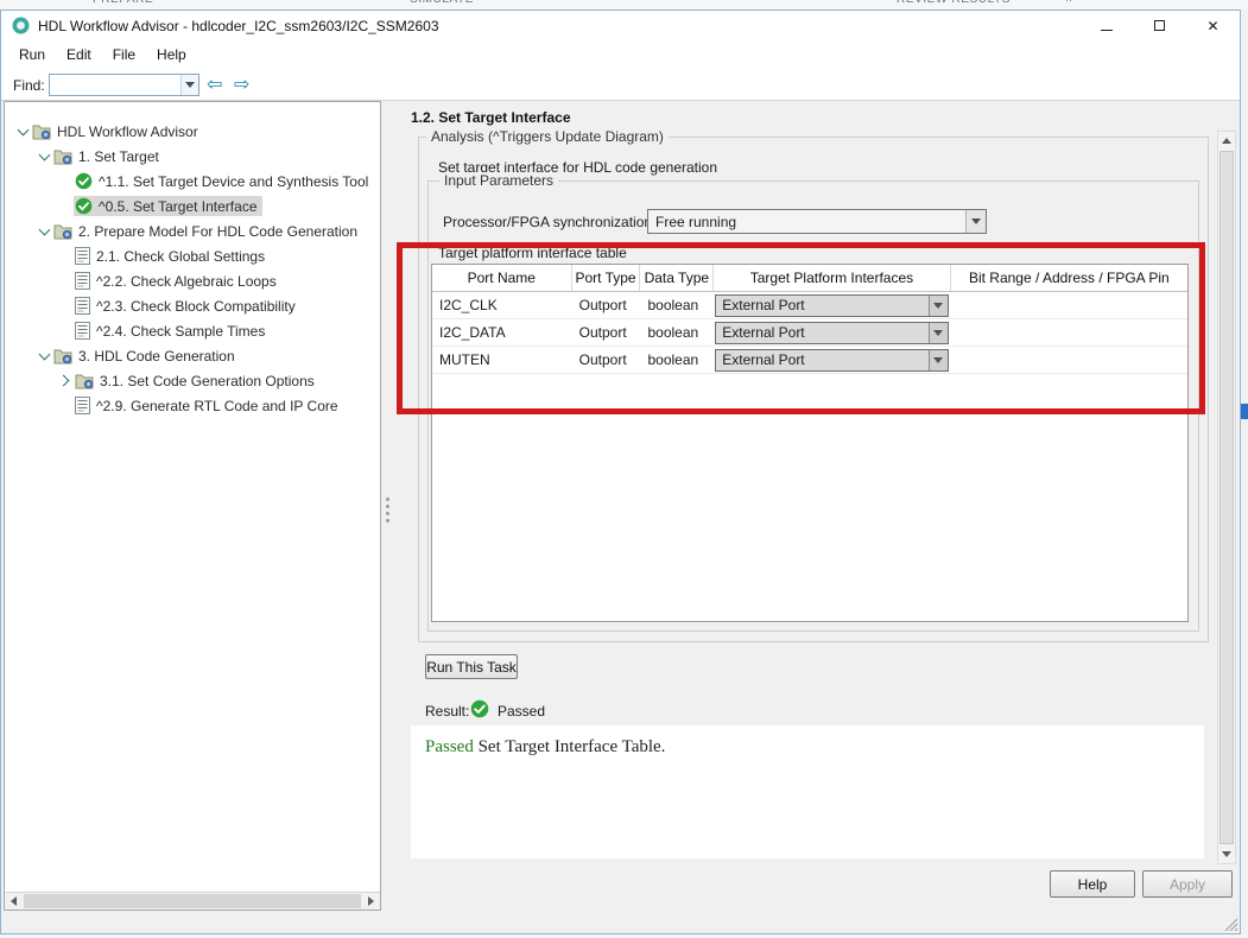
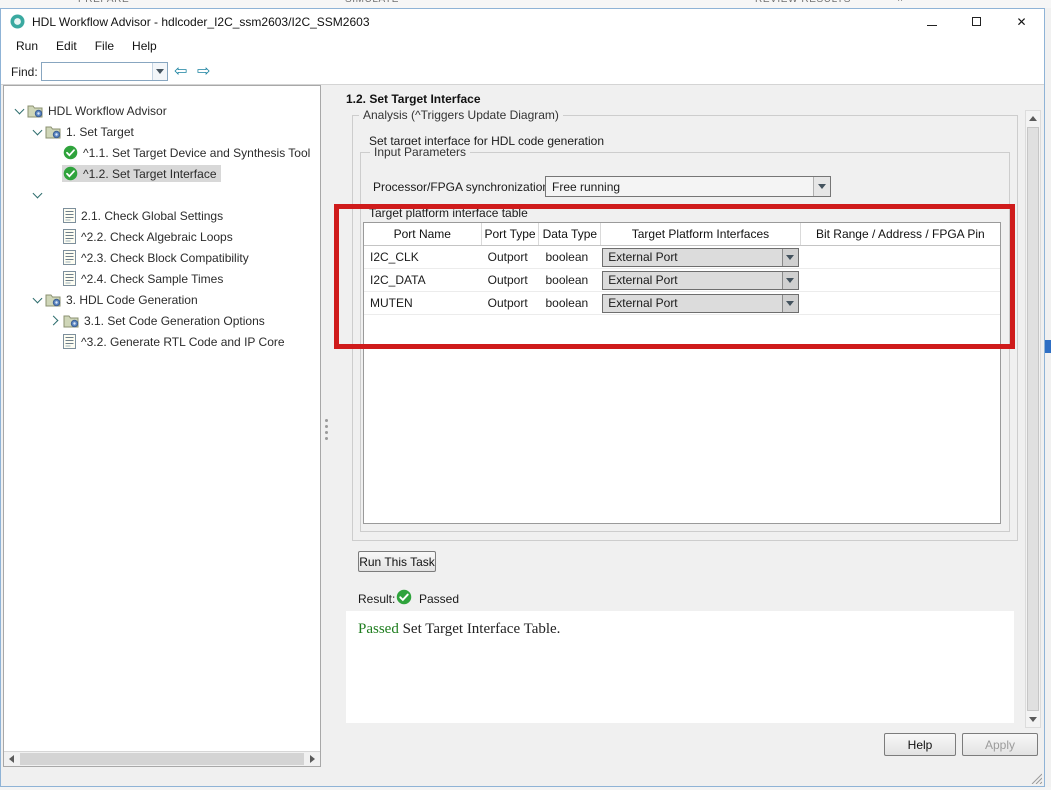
  ^
  HDL Workflow Advisor - hdlcoder_I2C_ssm2603/I2C_SSM2603
  ✕
  Run
  Edit
  File
  Help
  Find:
  ⇦
  ⇨
  HDL Workflow Advisor
  1. Set Target
  ^1.1. Set Target Device and Synthesis Tool
- ^0.5. Set Target Interface
+ ^1.2. Set Target Interface
- 2. Prepare Model For HDL Code Generation
  2.1. Check Global Settings
  ^2.2. Check Algebraic Loops
  ^2.3. Check Block Compatibility
  ^2.4. Check Sample Times
  3. HDL Code Generation
  3.1. Set Code Generation Options
- ^2.9. Generate RTL Code and IP Core
+ ^3.2. Generate RTL Code and IP Core
  1.2. Set Target Interface
  Analysis (^Triggers Update Diagram)
  Set target interface for HDL code generation
  Input Parameters
  Processor/FPGA synchronizatio
  Free running
  Target platform interface table
  Port Name
  Port Type
  Data Type
  Target Platform Interfaces
  Bit Range / Address / FPGA Pin
  I2C_CLK
  Outport
  boolean
  External Port
  I2C_DATA
  Outport
  boolean
  External Port
  MUTEN
  Outport
  boolean
  External Port
  Run This Task
  Result:
  Passed
  Passed Set Target Interface Table.
  Help
  Apply
